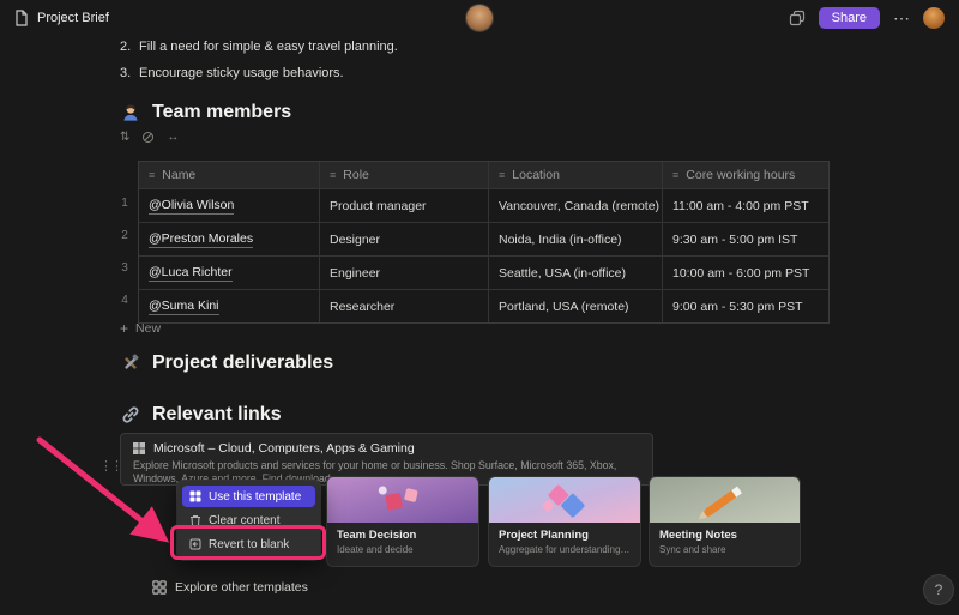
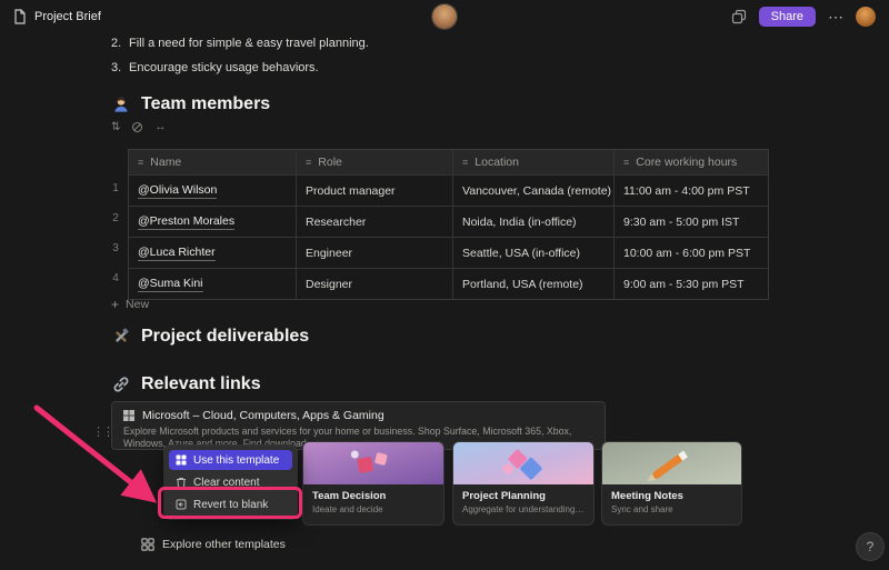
  Project Brief
  Share
  ⋯
  2.
  Fill a need for simple & easy travel planning.
  3.
  Encourage sticky usage behaviors.
  Team members
  ⇅
  ↔
  1
  2
  3
  4
  ≡
  Name
  ≡
  Role
  ≡
  Location
  ≡
  Core working hours
  @Olivia Wilson
  Product manager
  Vancouver, Canada (remote)
  11:00 am - 4:00 pm PST
  @Preston Morales
- Designer
+ Researcher
  Noida, India (in-office)
  9:30 am - 5:00 pm IST
  @Luca Richter
  Engineer
  Seattle, USA (in-office)
  10:00 am - 6:00 pm PST
  @Suma Kini
- Researcher
+ Designer
  Portland, USA (remote)
  9:00 am - 5:30 pm PST
  +
  New
  Project deliverables
  Relevant links
  ⋮⋮
  Microsoft – Cloud, Computers, Apps & Gaming
  Explore Microsoft products and services for your home or business. Shop Surface, Microsoft 365, Xbox, Windows, Azure and more. Find downloa
  Team Decision
  Ideate and decide
  Project Planning
  Aggregate for understanding a
  Meeting Notes
  Sync and share
  Use this template
  Clear content
  Revert to blank
  Explore other templates
  ?
